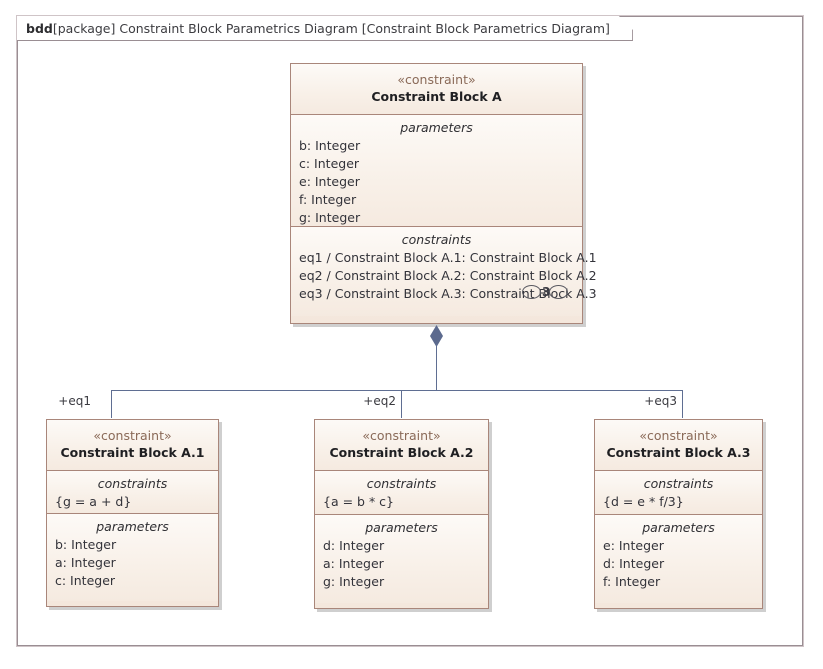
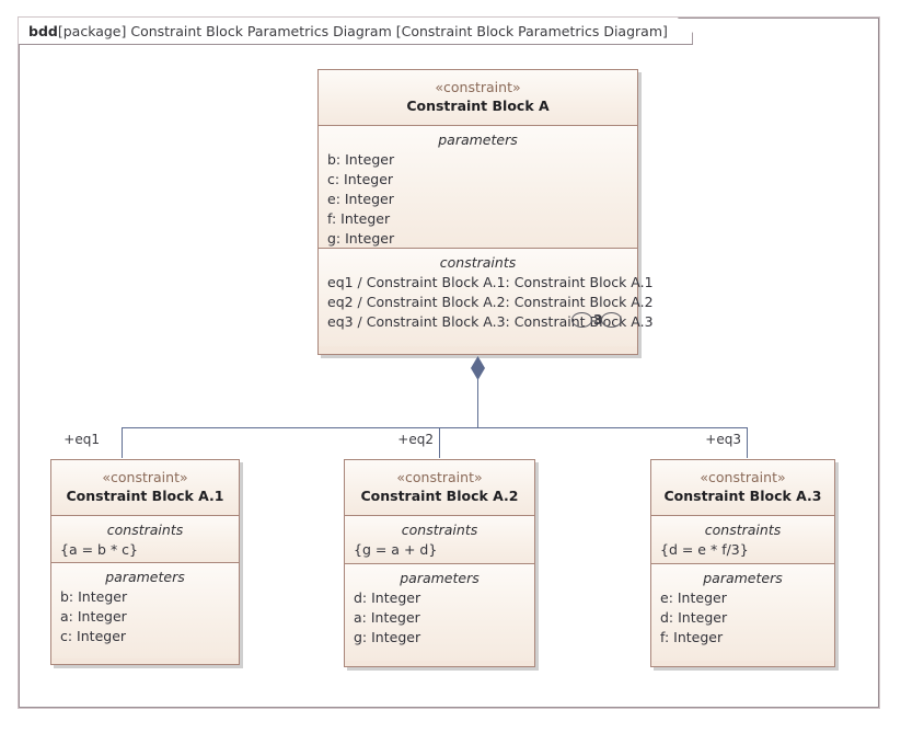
  bdd
  [package] Constraint Block Parametrics Diagram [Constraint Block Parametrics Diagram]
  «constraint»
  Constraint Block A
  parameters
  b: Integer
  c: Integer
  e: Integer
  f: Integer
  g: Integer
  constraints
  eq1 / Constraint Block A.1: Constraint Block A.1
  eq2 / Constraint Block A.2: Constraint Block A.2
  eq3 / Constraint Block A.3: Constraint Block A.3
  3
  +eq1
  +eq2
  +eq3
  «constraint»
  Constraint Block A.1
  constraints
- {g = a + d}
+ {a = b * c}
  parameters
  b: Integer
  a: Integer
  c: Integer
  «constraint»
  Constraint Block A.2
  constraints
- {a = b * c}
+ {g = a + d}
  parameters
  d: Integer
  a: Integer
  g: Integer
  «constraint»
  Constraint Block A.3
  constraints
  {d = e * f/3}
  parameters
  e: Integer
  d: Integer
  f: Integer
